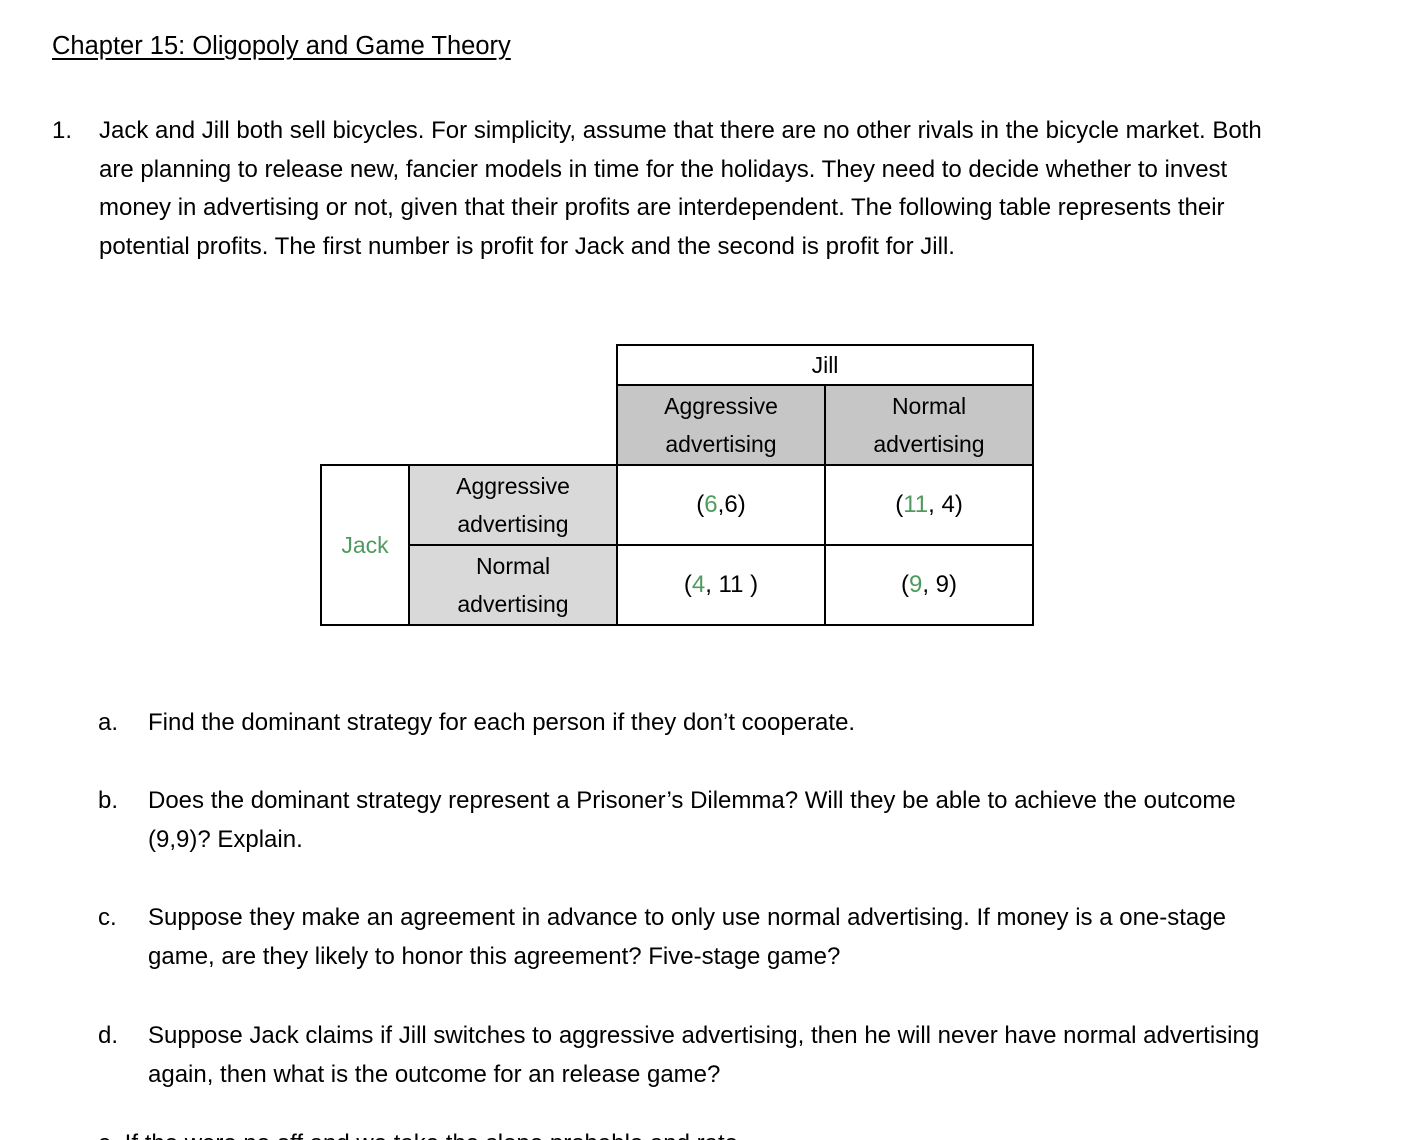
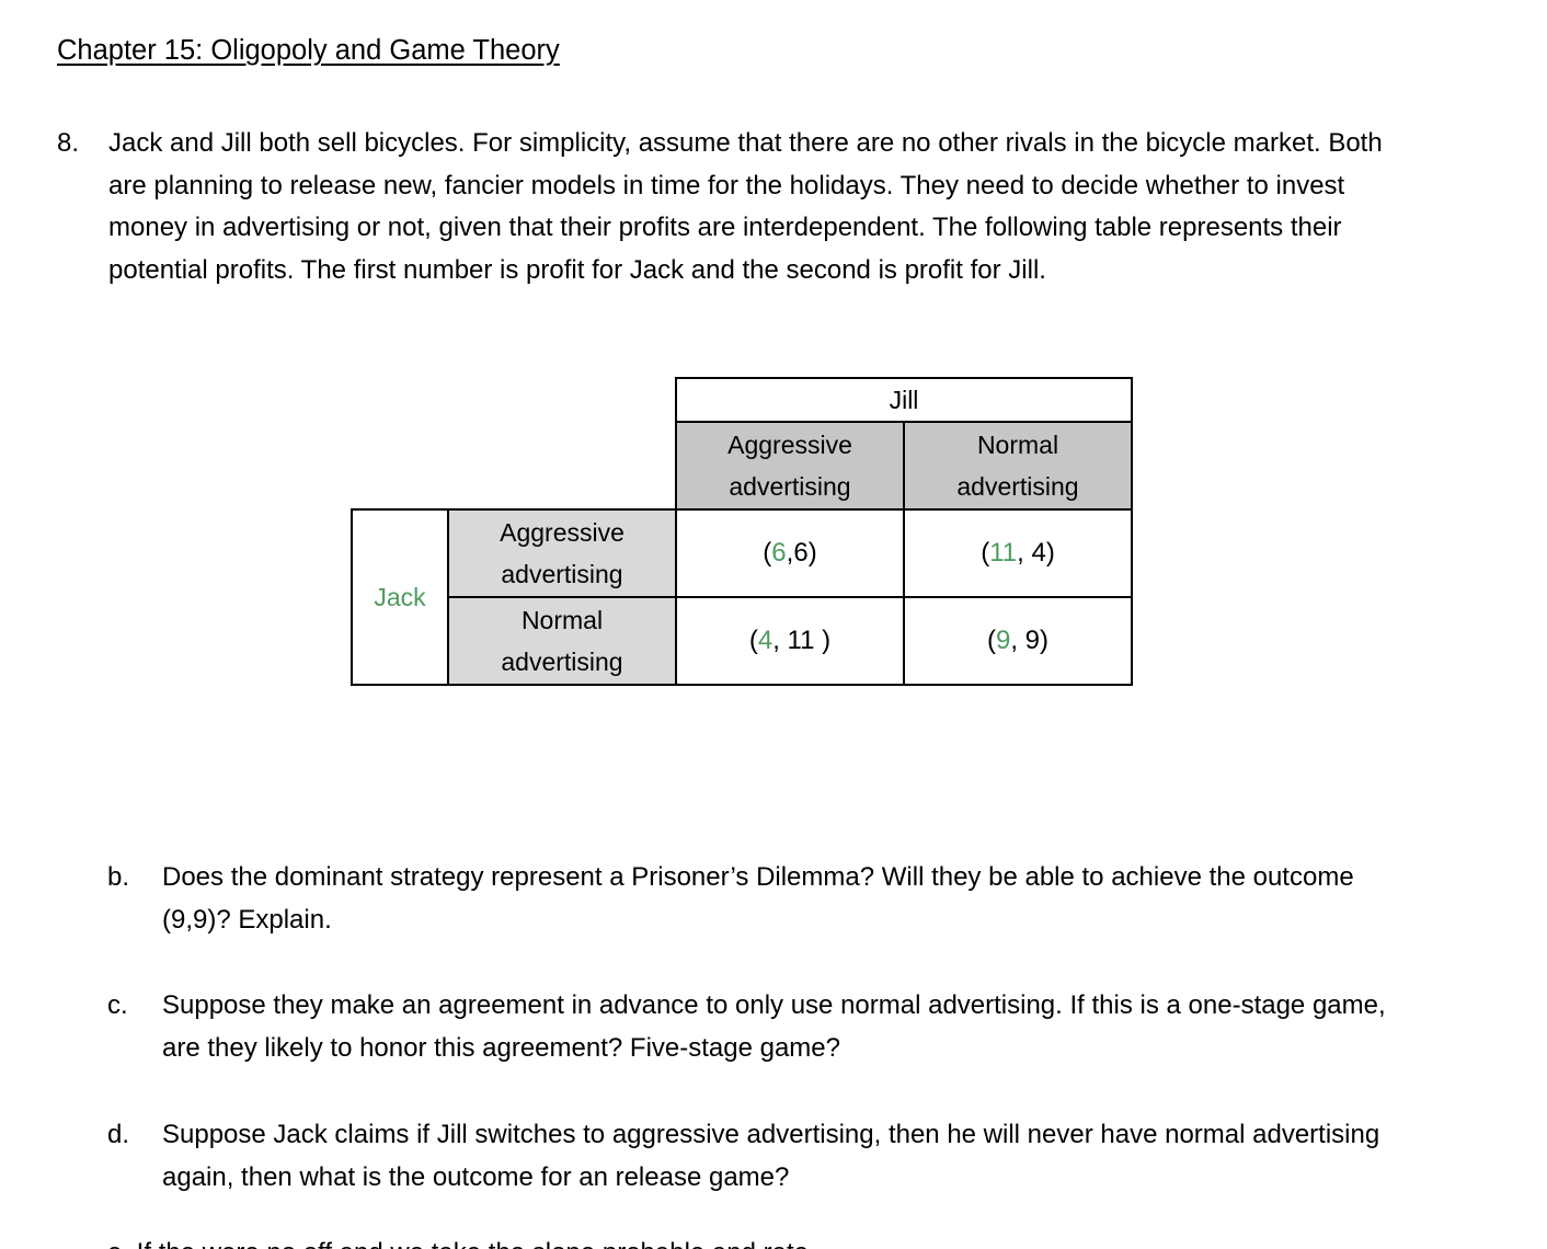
  Chapter 15: Oligopoly and Game Theory
- 1.
+ 8.
  Jack and Jill both sell bicycles. For simplicity, assume that there are no other rivals in the bicycle market. Both are planning to release new, fancier models in time for the holidays. They need to decide whether to invest money in advertising or not, given that their profits are interdependent. The following table represents their potential profits. The first number is profit for Jack and the second is profit for Jill.
  		Jill
  		Aggressive advertising	Normal advertising
  Jack	Aggressive advertising	(6,6)	(11, 4)
  Normal advertising	(4, 11 )	(9, 9)
- a.
- Find the dominant strategy for each person if they don’t cooperate.
  b.
  Does the dominant strategy represent a Prisoner’s Dilemma? Will they be able to achieve the outcome (9,9)? Explain.
  c.
- Suppose they make an agreement in advance to only use normal advertising. If money is a one-stage game, are they likely to honor this agreement? Five-stage game?
+ Suppose they make an agreement in advance to only use normal advertising. If this is a one-stage game, are they likely to honor this agreement? Five-stage game?
  d.
  Suppose Jack claims if Jill switches to aggressive advertising, then he will never have normal advertising again, then what is the outcome for an release game?
